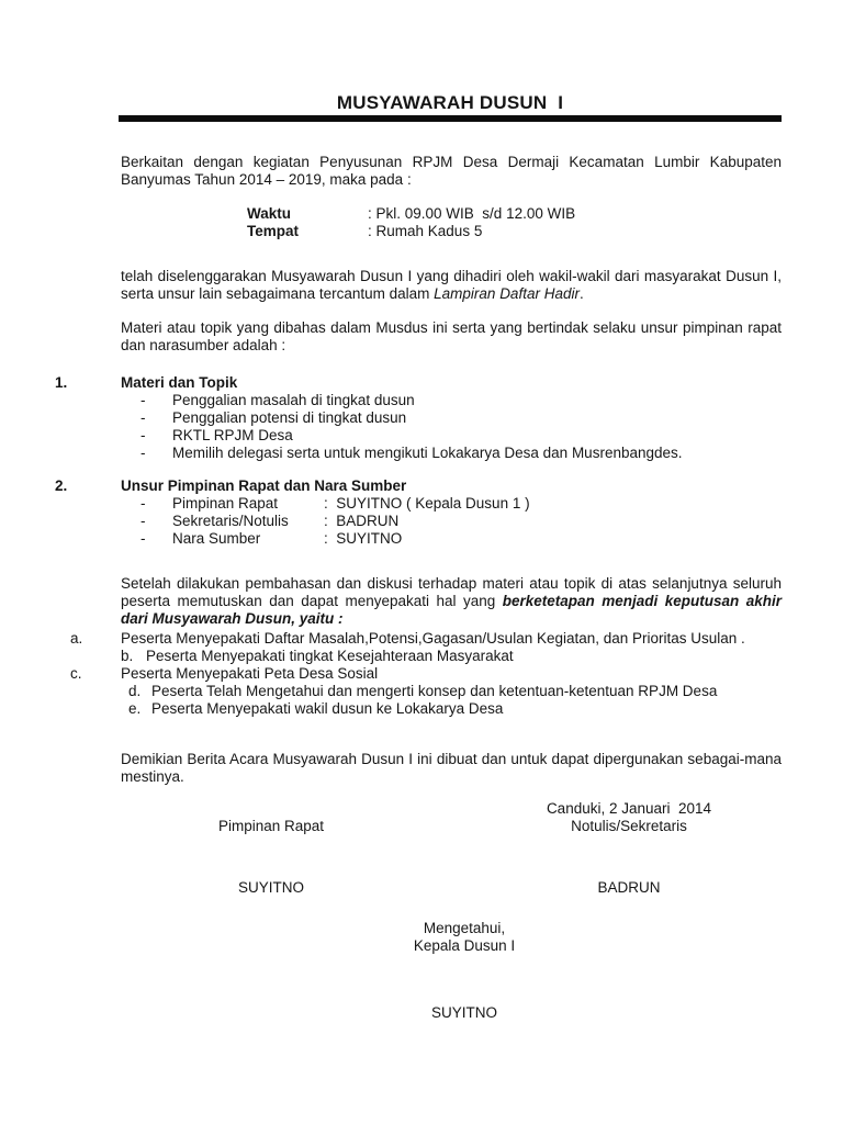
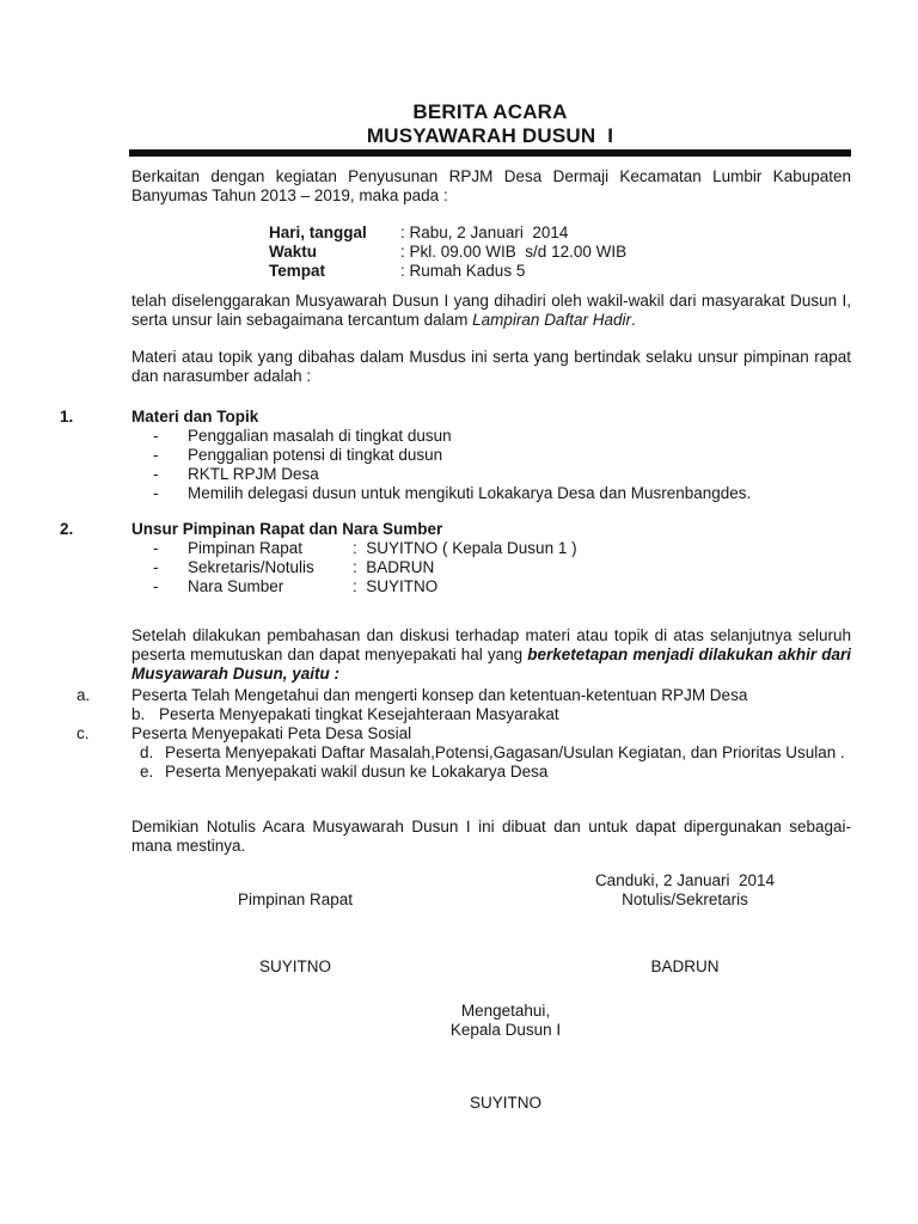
+ BERITA ACARA
  MUSYAWARAH DUSUN I
- Berkaitan dengan kegiatan Penyusunan RPJM Desa Dermaji Kecamatan Lumbir Kabupaten Banyumas Tahun 2014 – 2019, maka pada :
+ Berkaitan dengan kegiatan Penyusunan RPJM Desa Dermaji Kecamatan Lumbir Kabupaten Banyumas Tahun 2013 – 2019, maka pada :
+ Hari, tanggal
+ Rabu, 2 Januari 2014
  Waktu
  Pkl. 09.00 WIB s/d 12.00 WIB
  Tempat
  Rumah Kadus 5
  telah diselenggarakan Musyawarah Dusun I yang dihadiri oleh wakil-wakil dari masyarakat Dusun I, serta unsur lain sebagaimana tercantum dalam Lampiran Daftar Hadir.
  Materi atau topik yang dibahas dalam Musdus ini serta yang bertindak selaku unsur pimpinan rapat dan narasumber adalah :
  1.
  Materi dan Topik
  -
  Penggalian masalah di tingkat dusun
  -
  Penggalian potensi di tingkat dusun
  -
  RKTL RPJM Desa
  -
- Memilih delegasi serta untuk mengikuti Lokakarya Desa dan Musrenbangdes.
+ Memilih delegasi dusun untuk mengikuti Lokakarya Desa dan Musrenbangdes.
  2.
  Unsur Pimpinan Rapat dan Nara Sumber
  -
  Pimpinan Rapat
  SUYITNO ( Kepala Dusun 1 )
  -
  Sekretaris/Notulis
  BADRUN
  -
  Nara Sumber
  SUYITNO
- Setelah dilakukan pembahasan dan diskusi terhadap materi atau topik di atas selanjutnya seluruh peserta memutuskan dan dapat menyepakati hal yang berketetapan menjadi keputusan akhir dari Musyawarah Dusun, yaitu :
+ Setelah dilakukan pembahasan dan diskusi terhadap materi atau topik di atas selanjutnya seluruh peserta memutuskan dan dapat menyepakati hal yang berketetapan menjadi dilakukan akhir dari Musyawarah Dusun, yaitu :
  a.
- Peserta Menyepakati Daftar Masalah,Potensi,Gagasan/Usulan Kegiatan, dan Prioritas Usulan .
+ Peserta Telah Mengetahui dan mengerti konsep dan ketentuan-ketentuan RPJM Desa
  b.
  Peserta Menyepakati tingkat Kesejahteraan Masyarakat
  c.
  Peserta Menyepakati Peta Desa Sosial
  d.
- Peserta Telah Mengetahui dan mengerti konsep dan ketentuan-ketentuan RPJM Desa
+ Peserta Menyepakati Daftar Masalah,Potensi,Gagasan/Usulan Kegiatan, dan Prioritas Usulan .
  e.
  Peserta Menyepakati wakil dusun ke Lokakarya Desa
- Demikian Berita Acara Musyawarah Dusun I ini dibuat dan untuk dapat dipergunakan sebagai-mana mestinya.
+ Demikian Notulis Acara Musyawarah Dusun I ini dibuat dan untuk dapat dipergunakan sebagai-mana mestinya.
  Pimpinan Rapat
  SUYITNO
  Canduki, 2 Januari 2014
  Notulis/Sekretaris
  BADRUN
  Mengetahui,
  Kepala Dusun I
  SUYITNO
